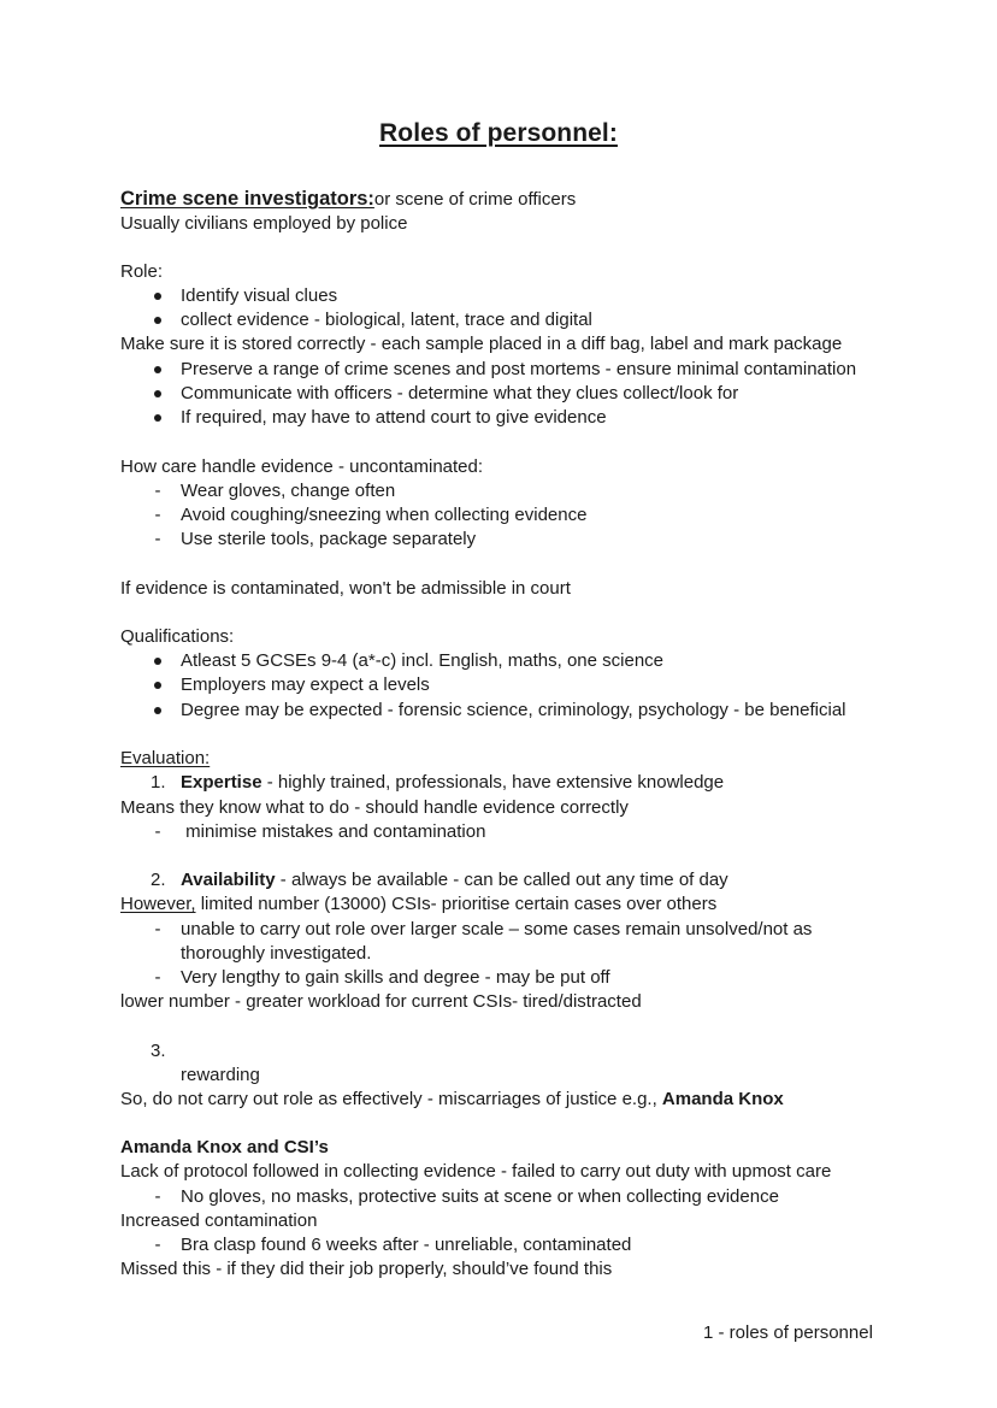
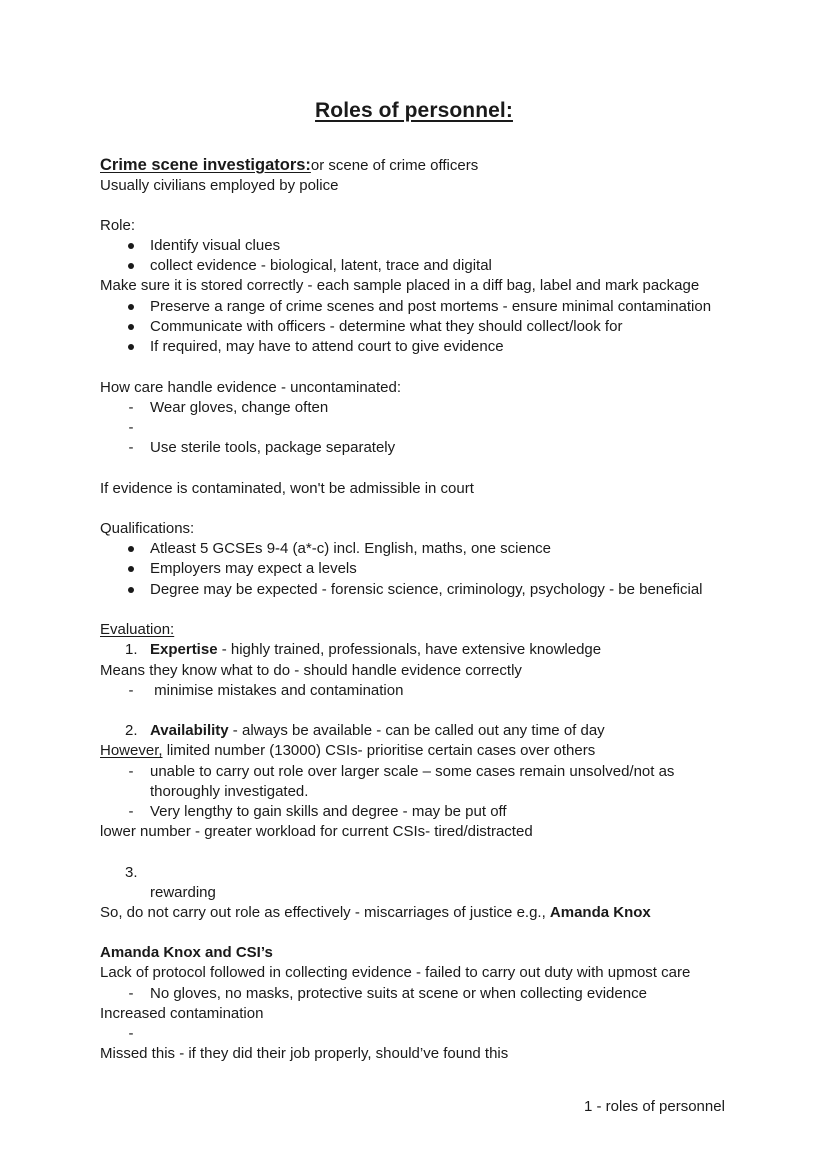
  Roles of personnel:
  Crime scene investigators:or scene of crime officers
  Usually civilians employed by police
  Role:
  Identify visual clues
  collect evidence - biological, latent, trace and digital
  Make sure it is stored correctly - each sample placed in a diff bag, label and mark package
  Preserve a range of crime scenes and post mortems - ensure minimal contamination
- Communicate with officers - determine what they clues collect/look for
+ Communicate with officers - determine what they should collect/look for
  If required, may have to attend court to give evidence
  How care handle evidence - uncontaminated:
  -
  Wear gloves, change often
  -
- Avoid coughing/sneezing when collecting evidence
  -
  Use sterile tools, package separately
  If evidence is contaminated, won't be admissible in court
  Qualifications:
  Atleast 5 GCSEs 9-4 (a*-c) incl. English, maths, one science
  Employers may expect a levels
  Degree may be expected - forensic science, criminology, psychology - be beneficial
  Evaluation:
  1.
  Expertise - highly trained, professionals, have extensive knowledge
  Means they know what to do - should handle evidence correctly
  -
  minimise mistakes and contamination
  2.
  Availability - always be available - can be called out any time of day
  However, limited number (13000) CSIs- prioritise certain cases over others
  -
  unable to carry out role over larger scale – some cases remain unsolved/not as
  thoroughly investigated.
  -
  Very lengthy to gain skills and degree - may be put off
  lower number - greater workload for current CSIs- tired/distracted
  3.
  rewarding
  So, do not carry out role as effectively - miscarriages of justice e.g., Amanda Knox
  Amanda Knox and CSI’s
  Lack of protocol followed in collecting evidence - failed to carry out duty with upmost care
  -
  No gloves, no masks, protective suits at scene or when collecting evidence
  Increased contamination
  -
- Bra clasp found 6 weeks after - unreliable, contaminated
  Missed this - if they did their job properly, should’ve found this
  1 - roles of personnel
